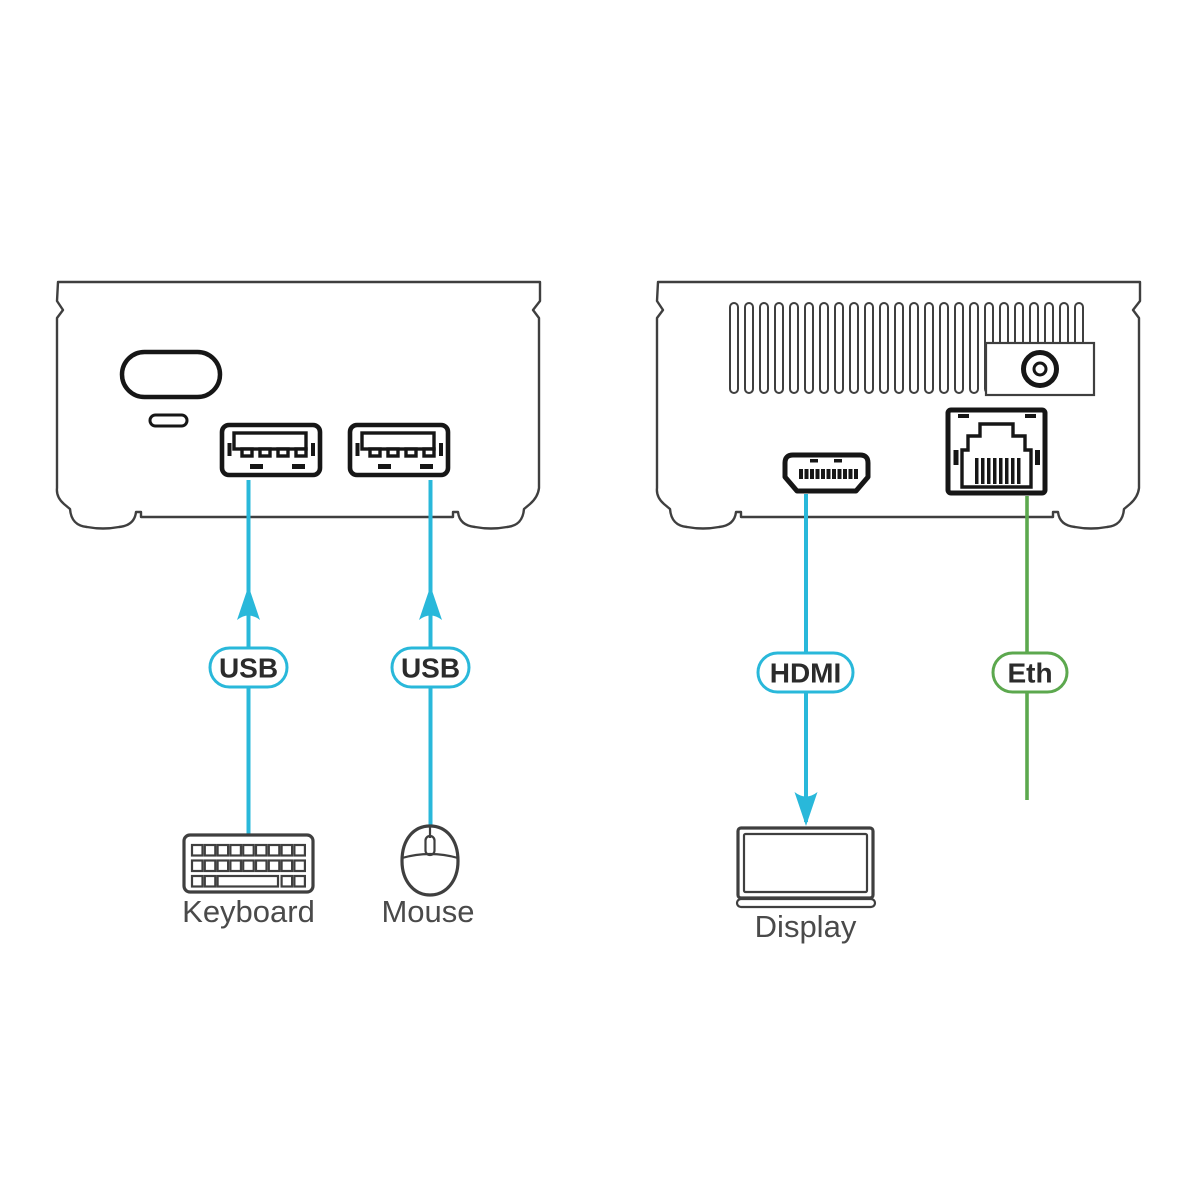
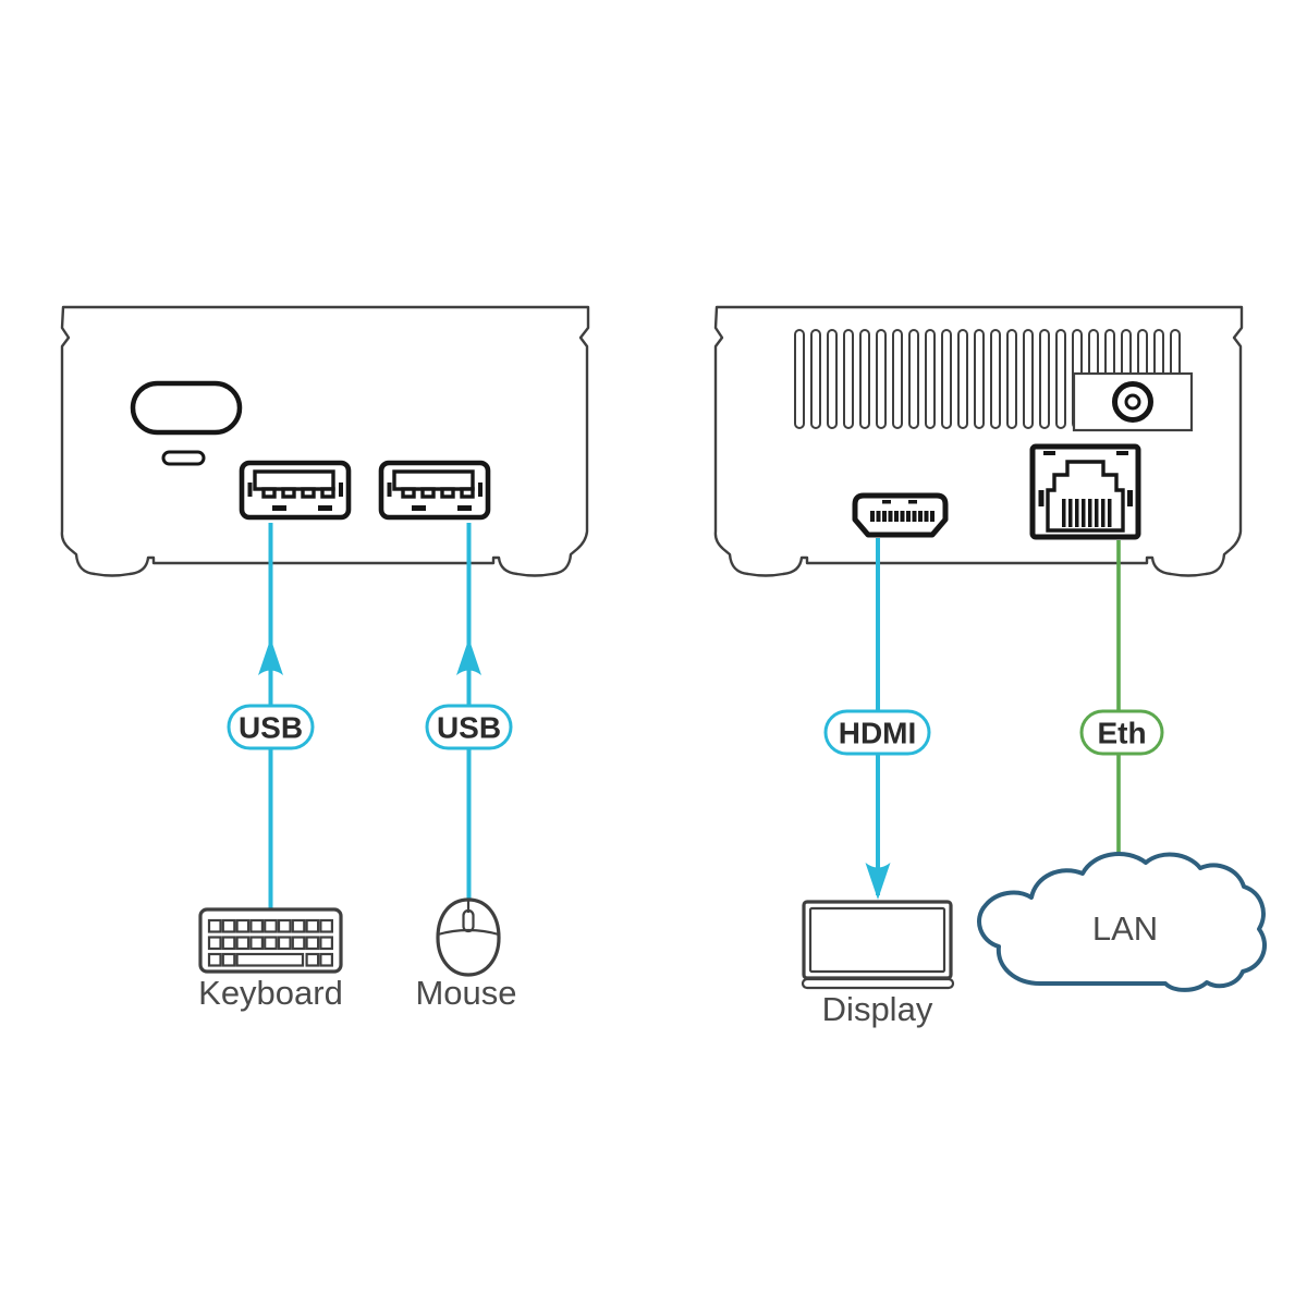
  USB
  USB
  HDMI
  Eth
  Keyboard
  Mouse
  Display
+ LAN
